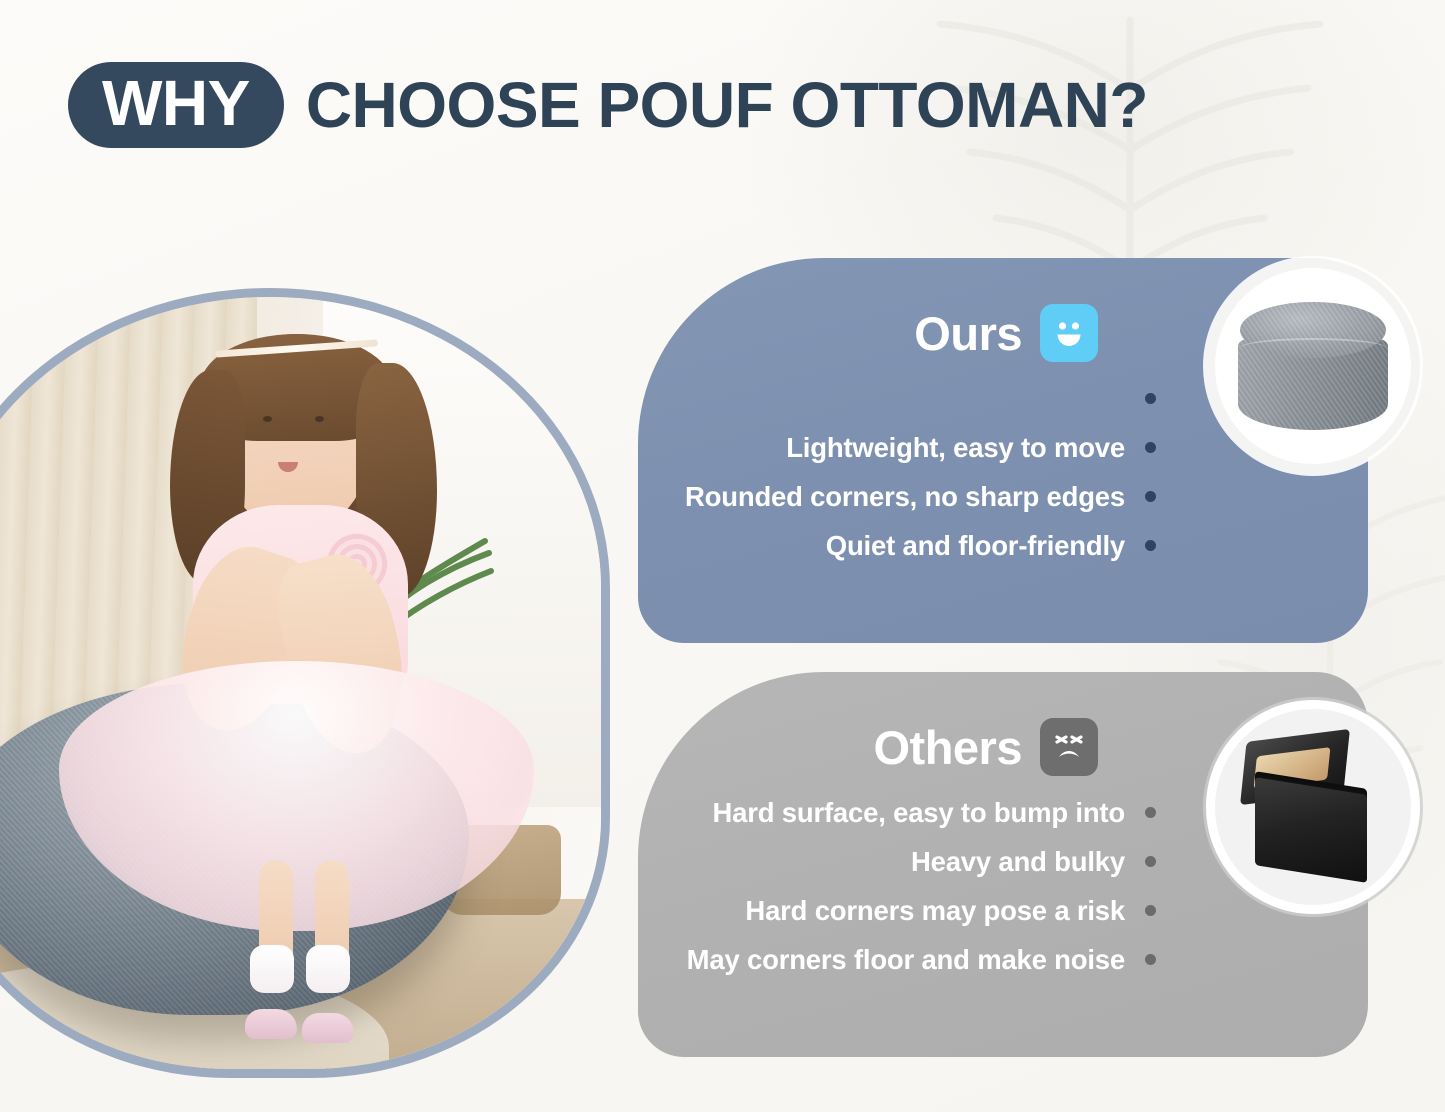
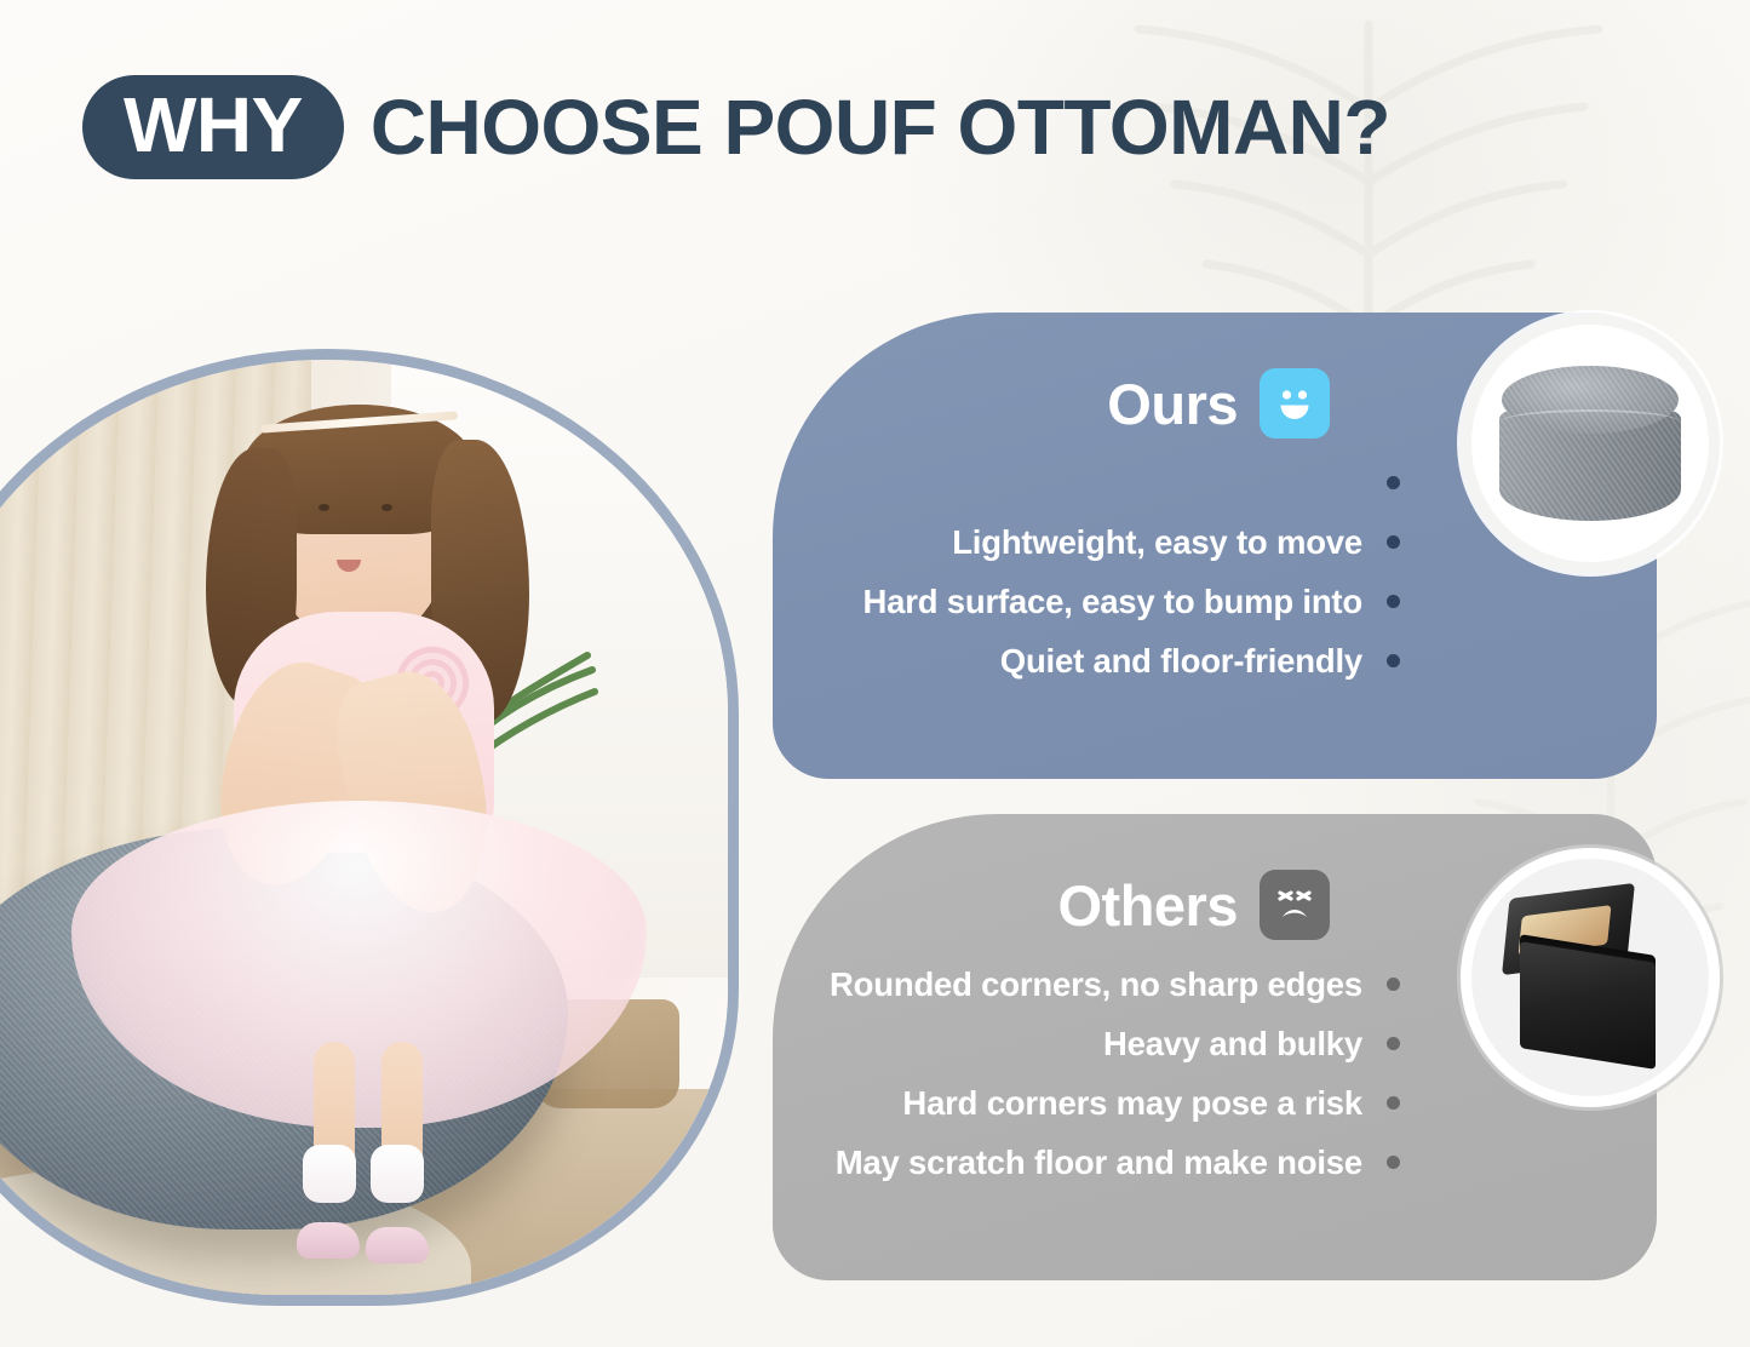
  WHY
  CHOOSE POUF OTTOMAN?
  Ours
  Lightweight, easy to move
- Rounded corners, no sharp edges
+ Hard surface, easy to bump into
  Quiet and floor-friendly
  Others
- Hard surface, easy to bump into
+ Rounded corners, no sharp edges
  Heavy and bulky
  Hard corners may pose a risk
- May corners floor and make noise
+ May scratch floor and make noise
